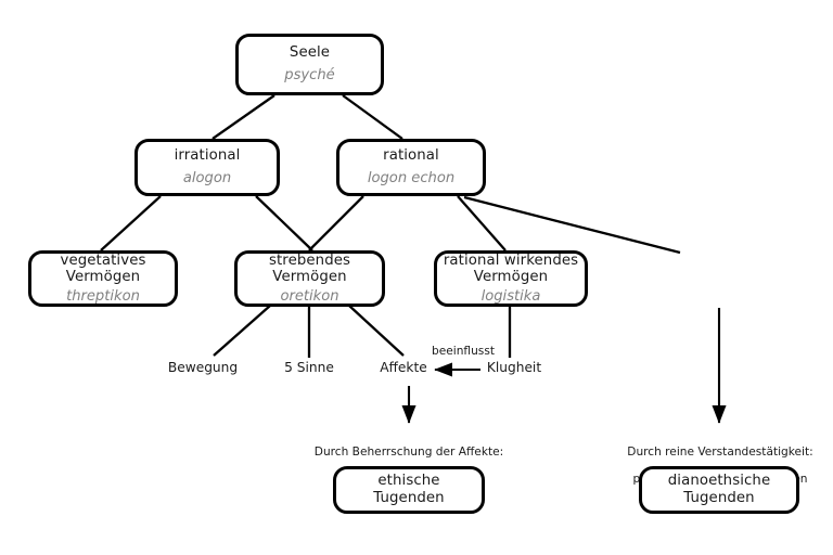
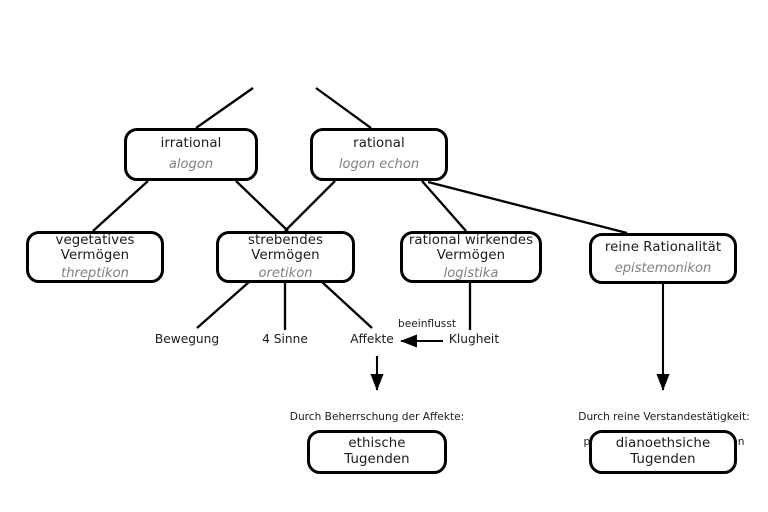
- Seele
- psyché
  irrational
  alogon
  rational
  logon echon
  vegetatives
  Vermögen
  threptikon
  strebendes
  Vermögen
  oretikon
  rational wirkendes
  Vermögen
  logistika
+ reine Rationalität
+ epistemonikon
  Bewegung
- 5 Sinne
+ 4 Sinne
  Affekte
  Klugheit
  beeinflusst
  Durch Beherrschung der Affekte:
  Durch reine Verstandestätigkeit:
  ethische
  Tugenden
  dianoethsiche
  Tugenden
